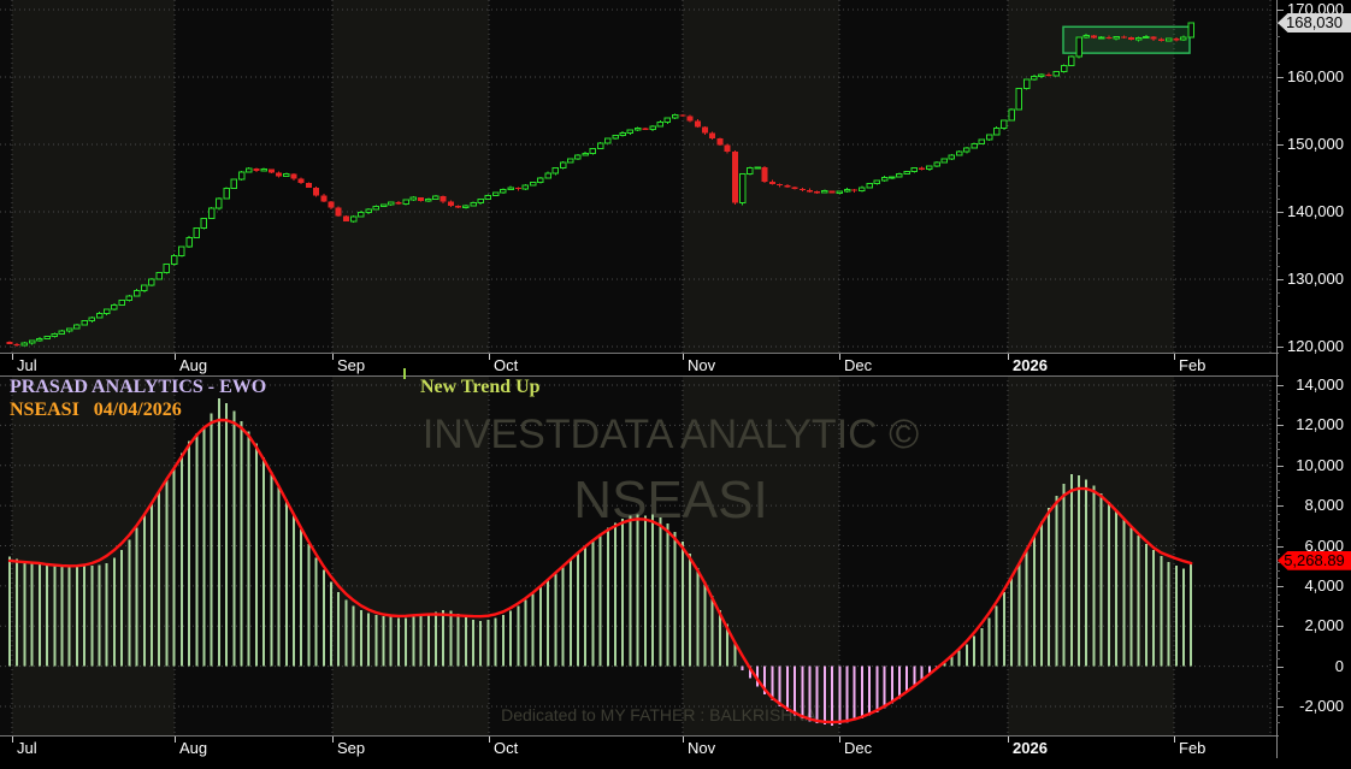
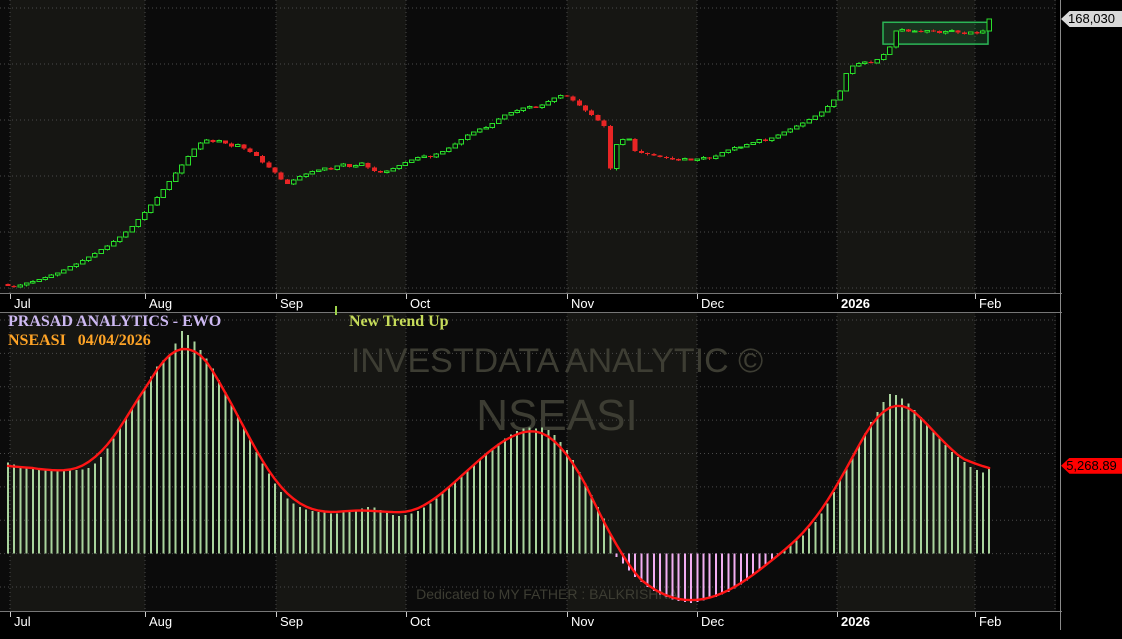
  INVESTDATA ANALYTIC ©
  NSEASI
  Dedicated to MY FATHER : BALKRISH
  Jul
  Aug
  Sep
  Oct
  Nov
  Dec
  2026
  Feb
  Jul
  Aug
  Sep
  Oct
  Nov
  Dec
  2026
  Feb
- 170,000
- 160,000
- 150,000
- 140,000
- 130,000
- 120,000
- 14,000
- 12,000
- 10,000
- 8,000
- 6,000
- 4,000
- 2,000
- 0
- -2,000
  168,030
  5,268.89
  PRASAD ANALYTICS - EWO
  NSEASI 04/04/2026
  New Trend Up
